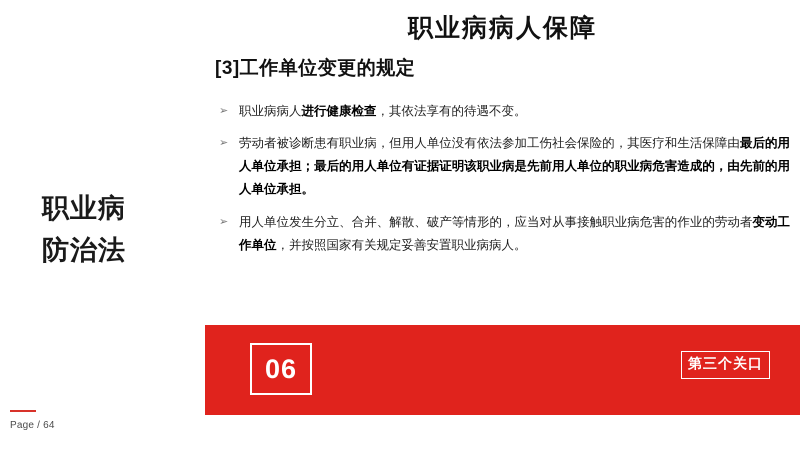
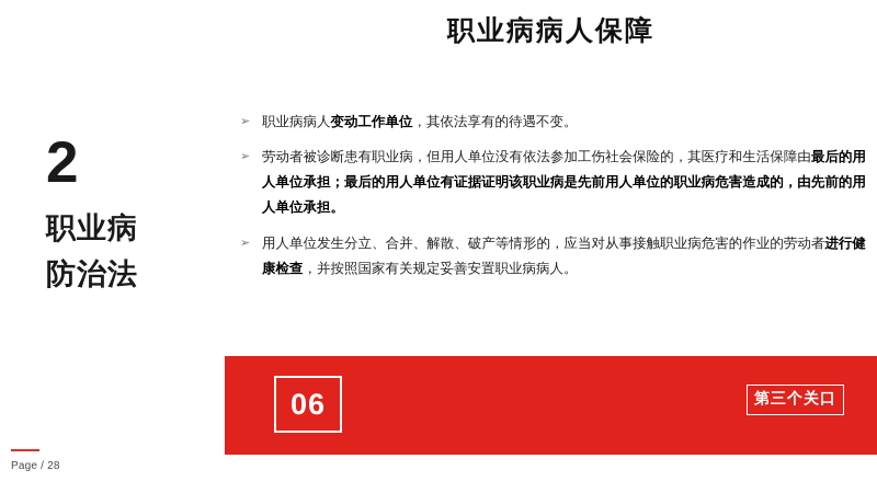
+ 2
  职业病
  防治法
- Page / 64
+ Page / 28
  职业病病人保障
- [3]工作单位变更的规定
  ➢
- 职业病病人进行健康检查，其依法享有的待遇不变。
+ 职业病病人变动工作单位，其依法享有的待遇不变。
  ➢
  劳动者被诊断患有职业病，但用人单位没有依法参加工伤社会保险的，其医疗和生活保障由最后的用人单位承担；最后的用人单位有证据证明该职业病是先前用人单位的职业病危害造成的，由先前的用人单位承担。
  ➢
- 用人单位发生分立、合并、解散、破产等情形的，应当对从事接触职业病危害的作业的劳动者变动工作单位，并按照国家有关规定妥善安置职业病病人。
+ 用人单位发生分立、合并、解散、破产等情形的，应当对从事接触职业病危害的作业的劳动者进行健康检查，并按照国家有关规定妥善安置职业病病人。
  06
  第三个关口
